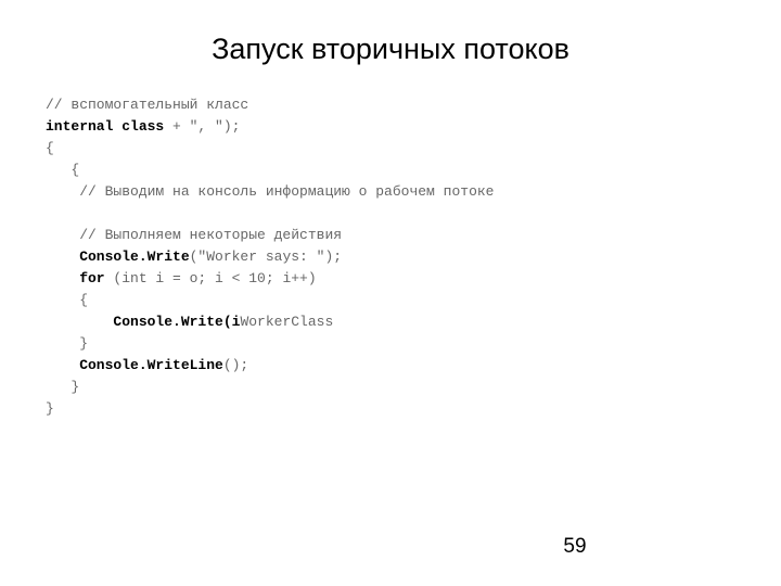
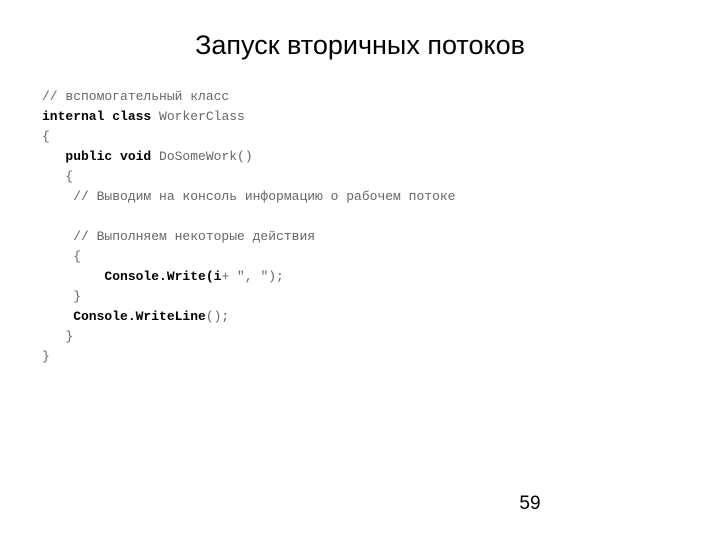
  Запуск вторичных потоков
  // вспомогательный класс
- internal class + ", ");
+ internal class WorkerClass
  {
+ public void DoSomeWork()
  {
  // Выводим на консоль информацию о рабочем потоке
  // Выполняем некоторые действия
- Console.Write("Worker says: ");
- for (int i = o; i < 10; i++)
  {
- Console.Write(iWorkerClass
+ Console.Write(i+ ", ");
  }
  Console.WriteLine();
  }
  }
  59
